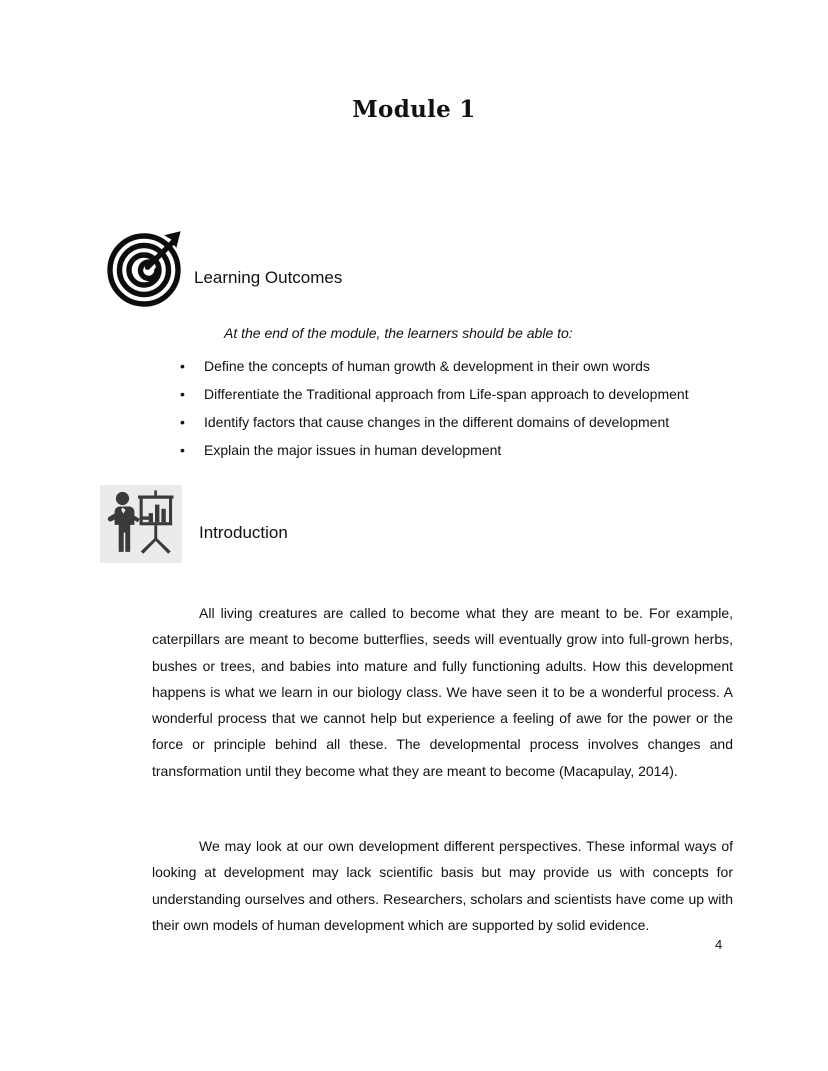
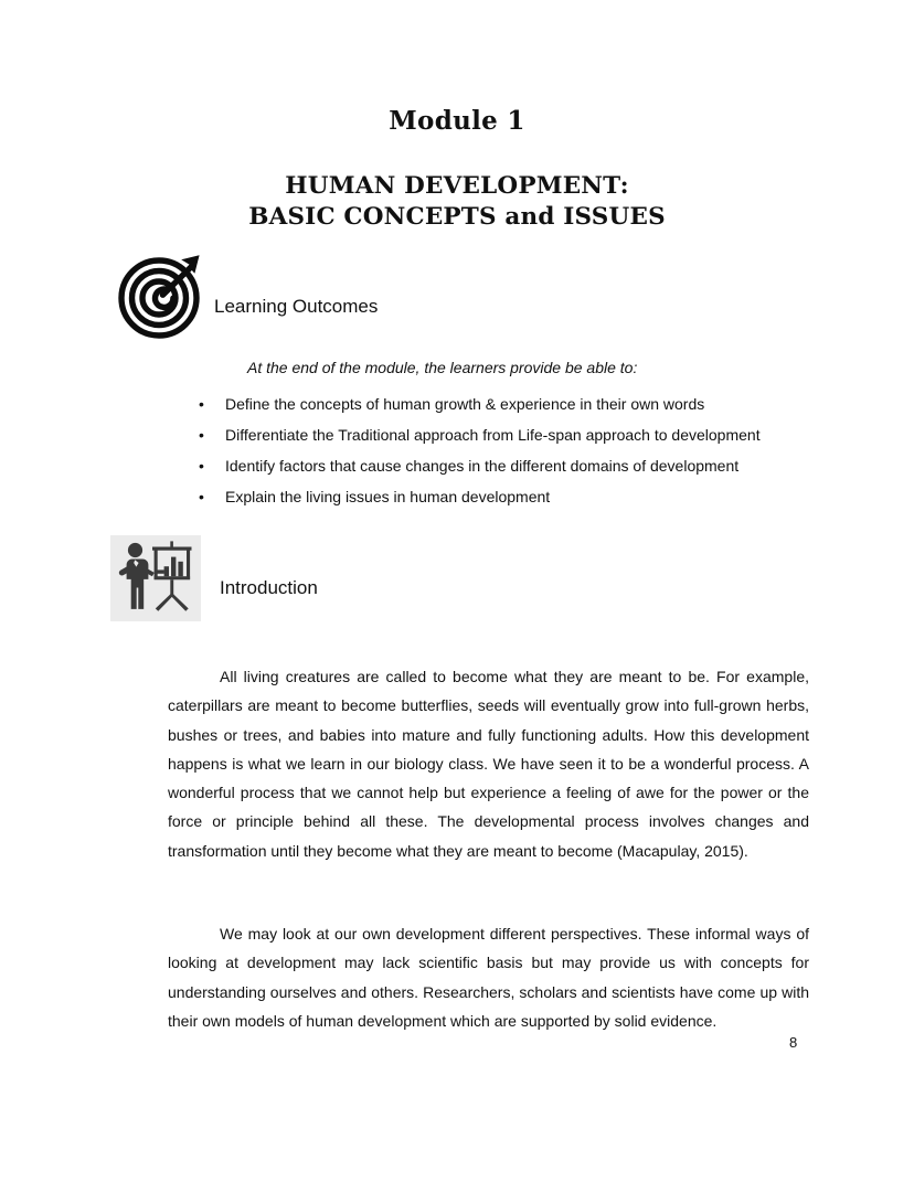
  Module 1
+ HUMAN DEVELOPMENT:
+ BASIC CONCEPTS and ISSUES
  Learning Outcomes
- At the end of the module, the learners should be able to:
+ At the end of the module, the learners provide be able to:
  •
- Define the concepts of human growth & development in their own words
+ Define the concepts of human growth & experience in their own words
  •
  Differentiate the Traditional approach from Life-span approach to development
  •
  Identify factors that cause changes in the different domains of development
  •
- Explain the major issues in human development
+ Explain the living issues in human development
  Introduction
- All living creatures are called to become what they are meant to be. For example, caterpillars are meant to become butterflies, seeds will eventually grow into full-grown herbs, bushes or trees, and babies into mature and fully functioning adults. How this development happens is what we learn in our biology class. We have seen it to be a wonderful process. A wonderful process that we cannot help but experience a feeling of awe for the power or the force or principle behind all these. The developmental process involves changes and transformation until they become what they are meant to become (Macapulay, 2014).
+ All living creatures are called to become what they are meant to be. For example, caterpillars are meant to become butterflies, seeds will eventually grow into full-grown herbs, bushes or trees, and babies into mature and fully functioning adults. How this development happens is what we learn in our biology class. We have seen it to be a wonderful process. A wonderful process that we cannot help but experience a feeling of awe for the power or the force or principle behind all these. The developmental process involves changes and transformation until they become what they are meant to become (Macapulay, 2015).
  We may look at our own development different perspectives. These informal ways of looking at development may lack scientific basis but may provide us with concepts for understanding ourselves and others. Researchers, scholars and scientists have come up with their own models of human development which are supported by solid evidence.
- 4
+ 8
